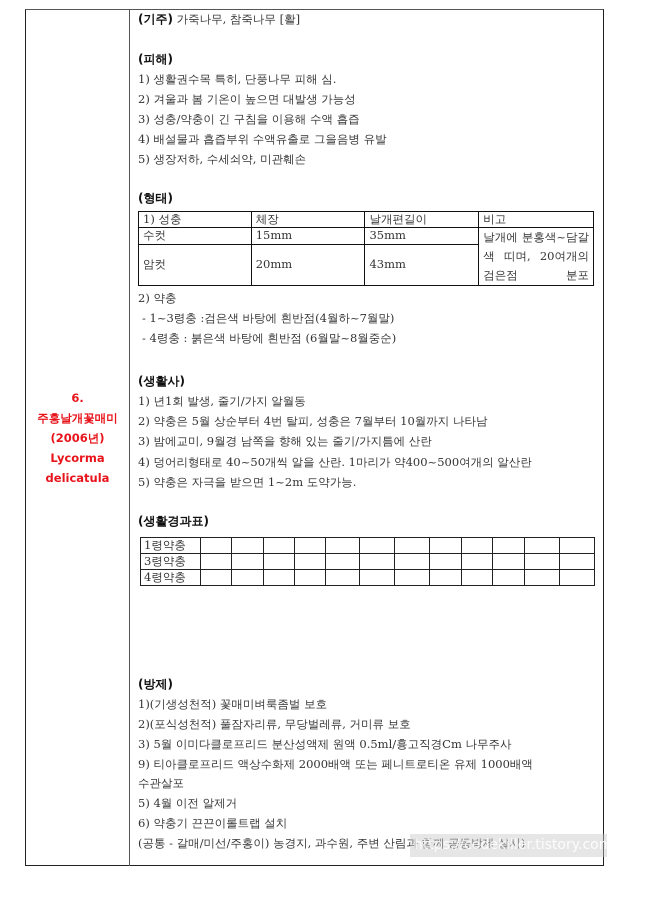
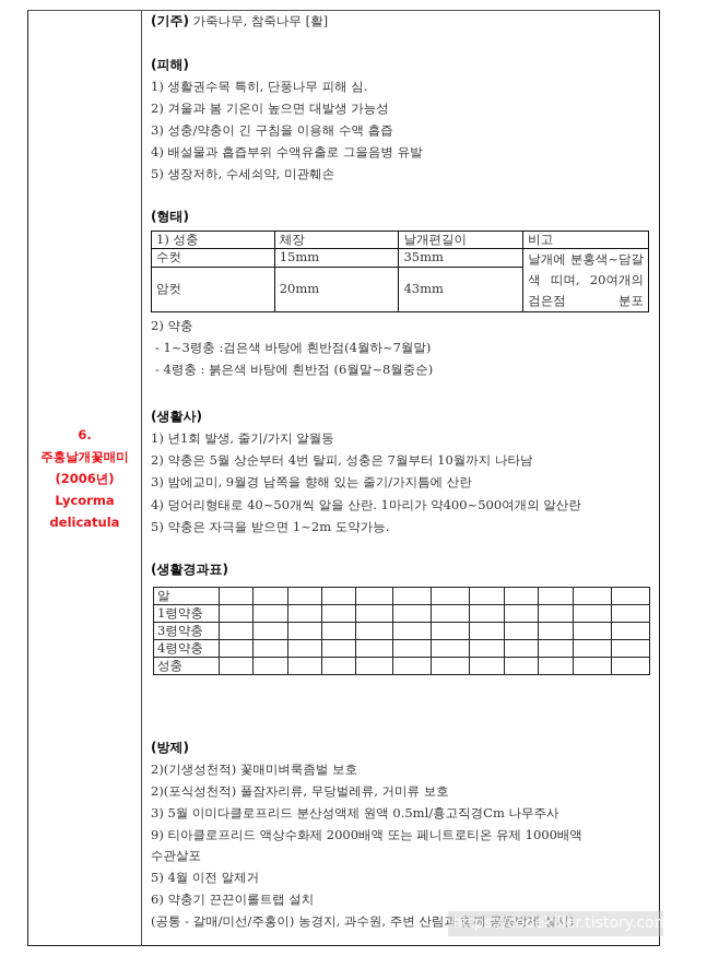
  6.
  주홍날개꽃매미
  (2006년)
  Lycorma
  delicatula
  (기주) 가죽나무, 참죽나무 [활]
  (피해)
  1) 생활권수목 특히, 단풍나무 피해 심.
  2) 겨울과 봄 기온이 높으면 대발생 가능성
  3) 성충/약충이 긴 구침을 이용해 수액 흡즙
  4) 배설물과 흡즙부위 수액유출로 그을음병 유발
  5) 생장저하, 수세쇠약, 미관훼손
  (형태)
  2) 약충
  - 1~3령충 :검은색 바탕에 흰반점(4월하~7월말)
  - 4령충 : 붉은색 바탕에 흰반점 (6월말~8월중순)
  (생활사)
  1) 년1회 발생, 줄기/가지 알월동
  2) 약충은 5월 상순부터 4번 탈피, 성충은 7월부터 10월까지 나타남
  3) 밤에교미, 9월경 남쪽을 향해 있는 줄기/가지틈에 산란
  4) 덩어리형태로 40~50개씩 알을 산란. 1마리가 약400~500여개의 알산란
  5) 약충은 자극을 받으면 1~2m 도약가능.
  (생활경과표)
  (방제)
- 1)(기생성천적) 꽃매미벼룩좀벌 보호
+ 2)(기생성천적) 꽃매미벼룩좀벌 보호
  2)(포식성천적) 풀잠자리류, 무당벌레류, 거미류 보호
  3) 5월 이미다클로프리드 분산성액제 원액 0.5ml/흉고직경Cm 나무주사
  9) 티아클로프리드 액상수화제 2000배액 또는 페니트로티온 유제 1000배액
  수관살포
  5) 4월 이전 알제거
  6) 약충기 끈끈이롤트랩 설치
  (공통 - 갈매/미선/주홍이) 농경지, 과수원, 주변 산림과 함께 공동방제 실시)
  1) 성충	체장	날개편길이	비고
  수컷	15mm	35mm	날개에 분홍색~담갈색 띠며, 20여개의 검은점 분포
  암컷	20mm	43mm
+ 알
  1령약충
  3령약충
  4령약충
+ 성충
  https://codekiller.tistory.com
